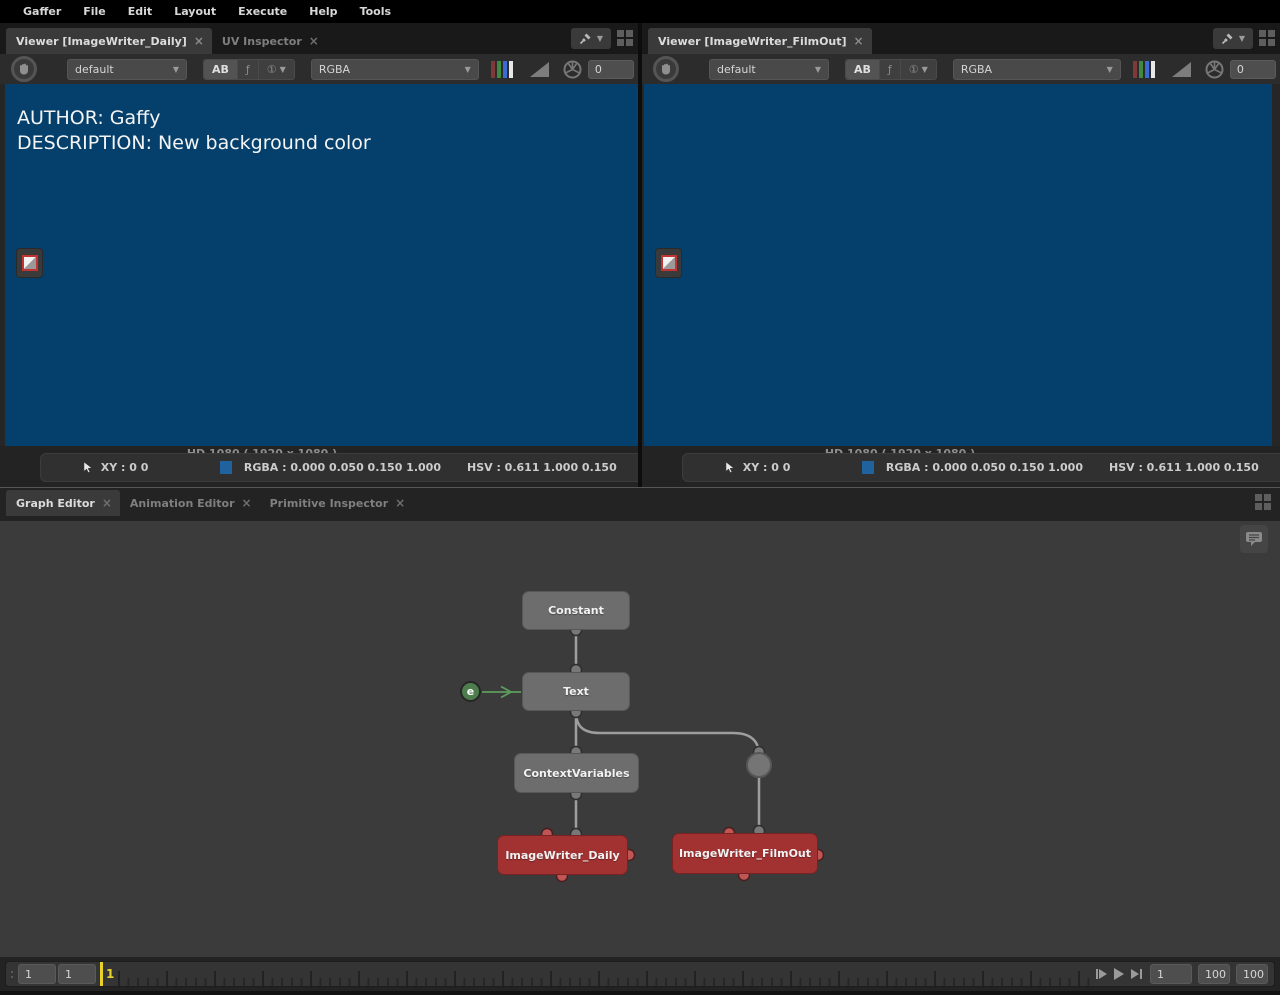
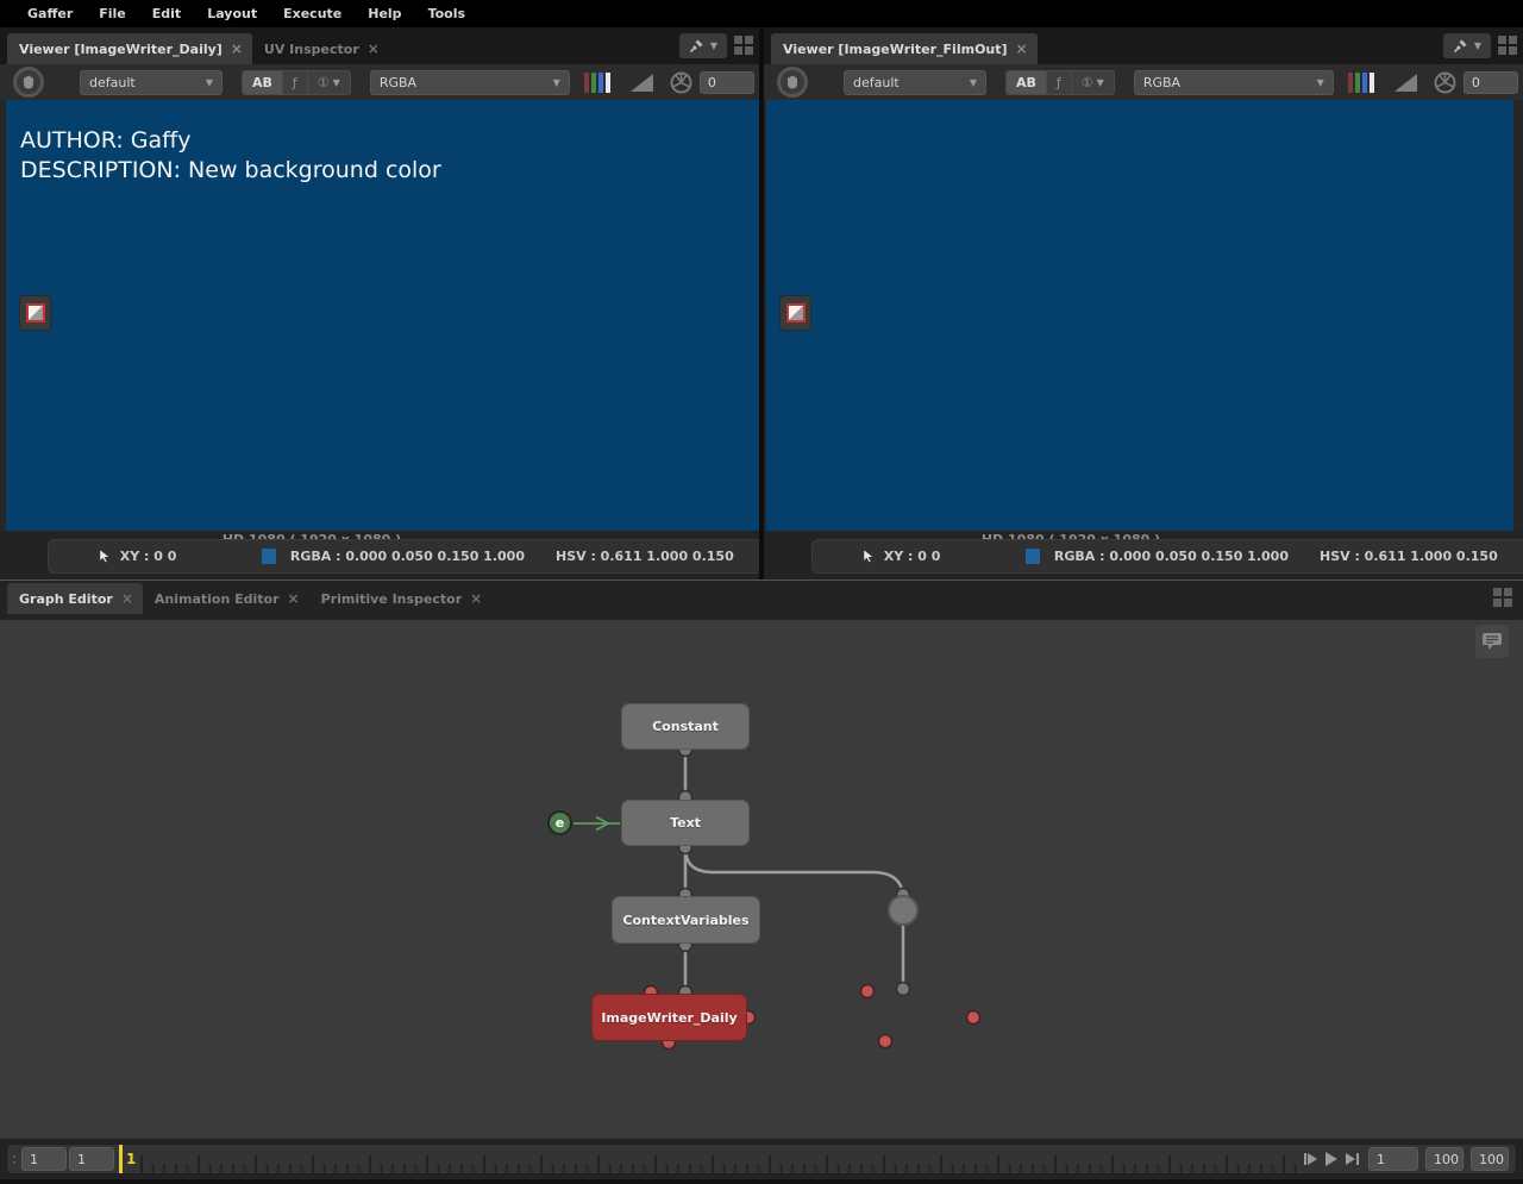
  Gaffer
  File
  Edit
  Layout
  Execute
  Help
  Tools
  Viewer [ImageWriter_Daily]
  ×
  UV Inspector
  ×
  ▼
  default
  ▼
  AB
  ƒ
  ①
  ▼
  RGBA
  ▼
  0
  AUTHOR: Gaffy
  DESCRIPTION: New background color
  XY : 0 0
  RGBA : 0.000 0.050 0.150 1.000
  HSV : 0.611 1.000 0.150
  Viewer [ImageWriter_FilmOut]
  ×
  ▼
  default
  ▼
  AB
  ƒ
  ①
  ▼
  RGBA
  ▼
  0
  XY : 0 0
  RGBA : 0.000 0.050 0.150 1.000
  HSV : 0.611 1.000 0.150
  Graph Editor
  ×
  Animation Editor
  ×
  Primitive Inspector
  ×
  Constant
  Text
  ContextVariables
  ImageWriter_Daily
- ImageWriter_FilmOut
  e
  1
  1
  1
  1
  100
  100
